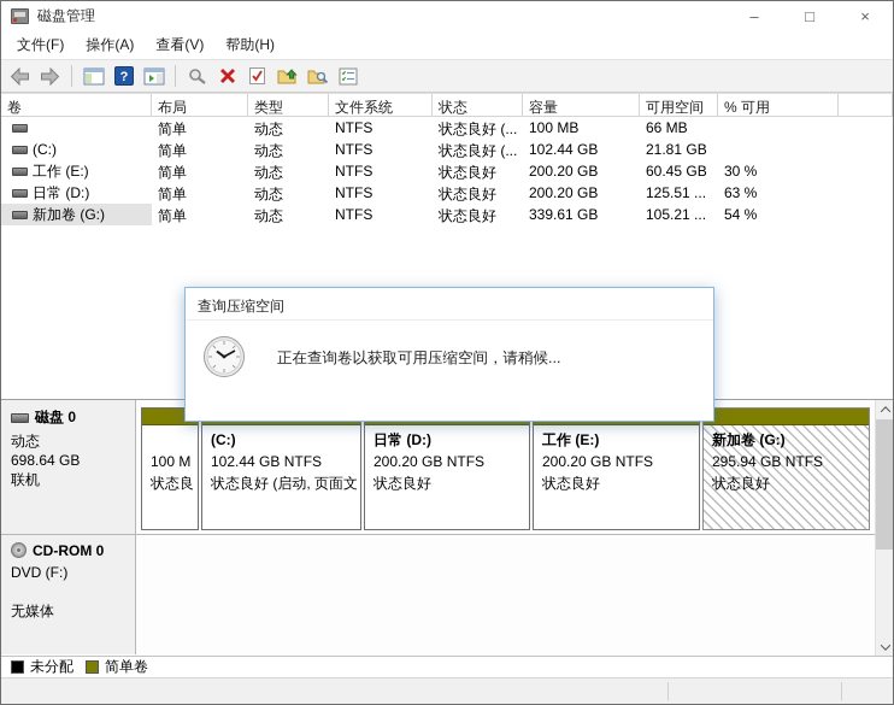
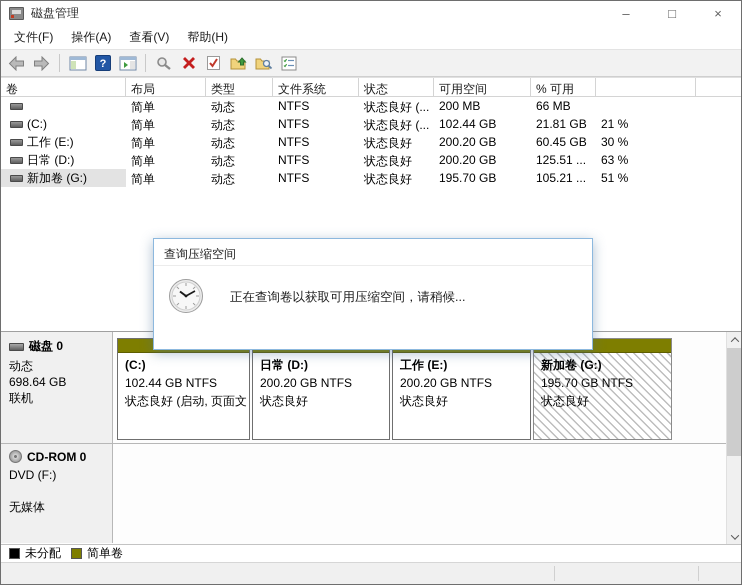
  磁盘管理
  –
  □
  ×
  文件(F)
  操作(A)
  查看(V)
  帮助(H)
  ?
  卷
  布局
  类型
  文件系统
  状态
- 容量
  可用空间
  % 可用
  简单
  动态
  NTFS
  状态良好 (...
- 100 MB
+ 200 MB
  66 MB
  (C:)
  简单
  动态
  NTFS
  状态良好 (...
  102.44 GB
  21.81 GB
+ 21 %
  工作 (E:)
  简单
  动态
  NTFS
  状态良好
  200.20 GB
  60.45 GB
  30 %
  日常 (D:)
  简单
  动态
  NTFS
  状态良好
  200.20 GB
  125.51 ...
  63 %
  新加卷 (G:)
  简单
  动态
  NTFS
  状态良好
- 339.61 GB
+ 195.70 GB
  105.21 ...
- 54 %
+ 51 %
  磁盘 0
  动态
  698.64 GB
  联机
- 100 M
- 状态良
  (C:)
  102.44 GB NTFS
  状态良好 (启动, 页面文
  日常 (D:)
  200.20 GB NTFS
  状态良好
  工作 (E:)
  200.20 GB NTFS
  状态良好
  新加卷 (G:)
- 295.94 GB NTFS
+ 195.70 GB NTFS
  状态良好
  CD-ROM 0
  DVD (F:)
  无媒体
  未分配
  简单卷
  查询压缩空间
  正在查询卷以获取可用压缩空间，请稍候...
